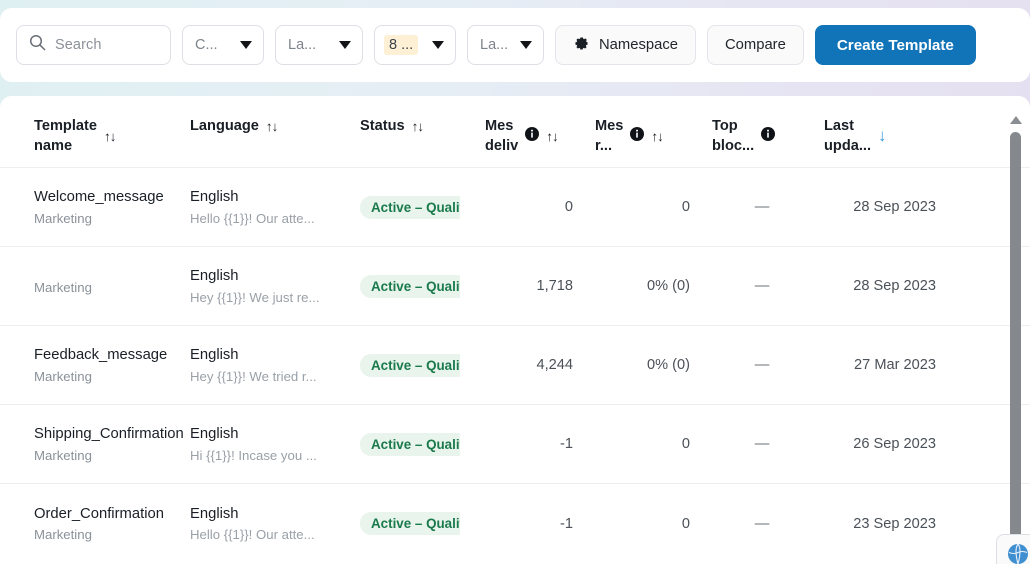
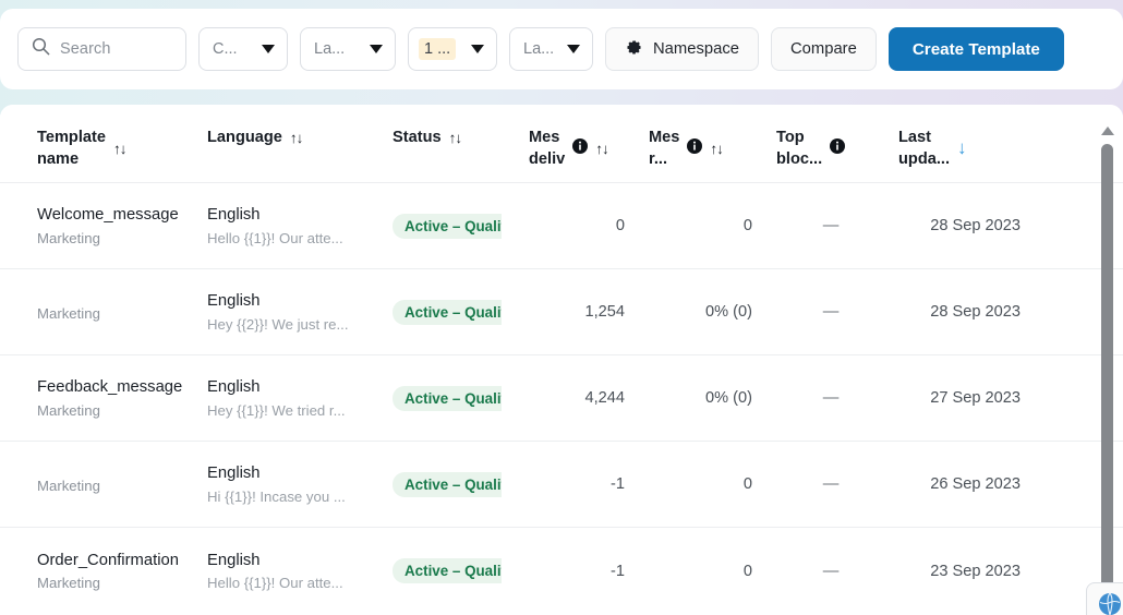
  Search
  C...
  La...
- 8 ...
+ 1 ...
  La...
  Namespace
  Compare
  Create Template
  Template
  name
  ↑↓
  Language
  ↑↓
  Status
  ↑↓
  Mes
  deliv
  ↑↓
  Mes
  r...
  ↑↓
  Top
  bloc...
  Last
  upda...
  ↓
  Welcome_message
  Marketing
  English
  Hello {{1}}! Our atte...
  0
  0
  —
  28 Sep 2023
  Marketing
  English
- Hey {{1}}! We just re...
+ Hey {{2}}! We just re...
- 1,718
+ 1,254
  0% (0)
  —
  28 Sep 2023
  Feedback_message
  Marketing
  English
  Hey {{1}}! We tried r...
  4,244
  0% (0)
  —
- 27 Mar 2023
+ 27 Sep 2023
- Shipping_Confirmation
  Marketing
  English
  Hi {{1}}! Incase you ...
  -1
  0
  —
  26 Sep 2023
  Order_Confirmation
  Marketing
  English
  Hello {{1}}! Our atte...
  -1
  0
  —
  23 Sep 2023
